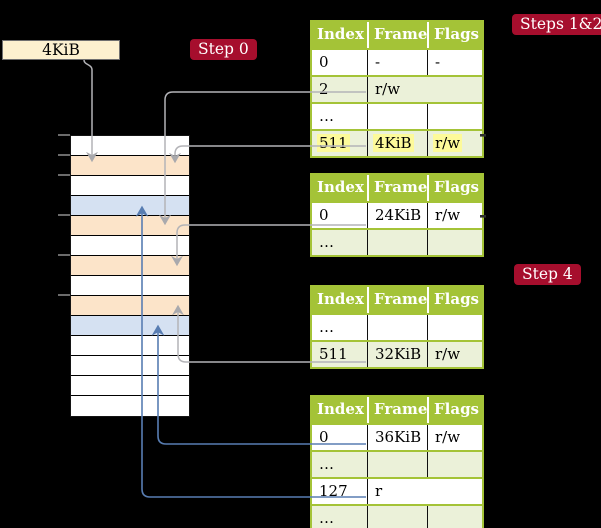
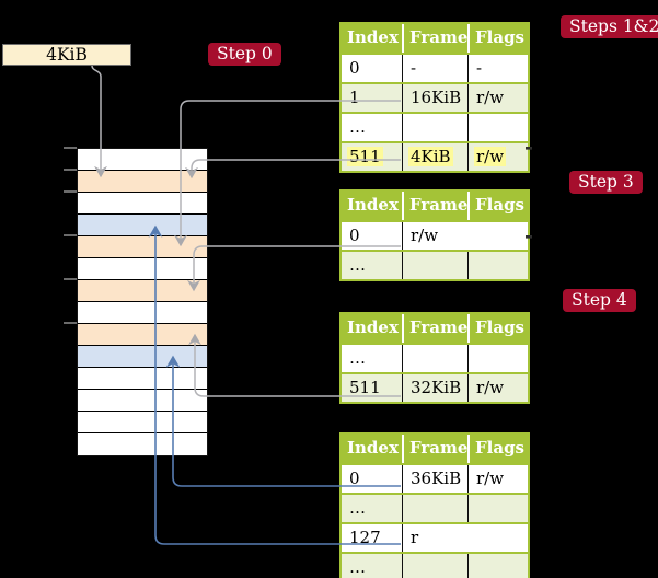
  4KiB
  Step 0
  Steps 1&2
+ Step 3
  Step 4
  Index
  Frame
  Flags
  0
  -
  -
- 2
+ 1
+ 16KiB
  r/w
  …
  511
  4KiB
  r/w
  Index
  Frame
  Flags
  0
- 24KiB
  r/w
  …
  Index
  Frame
  Flags
  …
  511
  32KiB
  r/w
  Index
  Frame
  Flags
  0
  36KiB
  r/w
  …
  127
  r
  …
